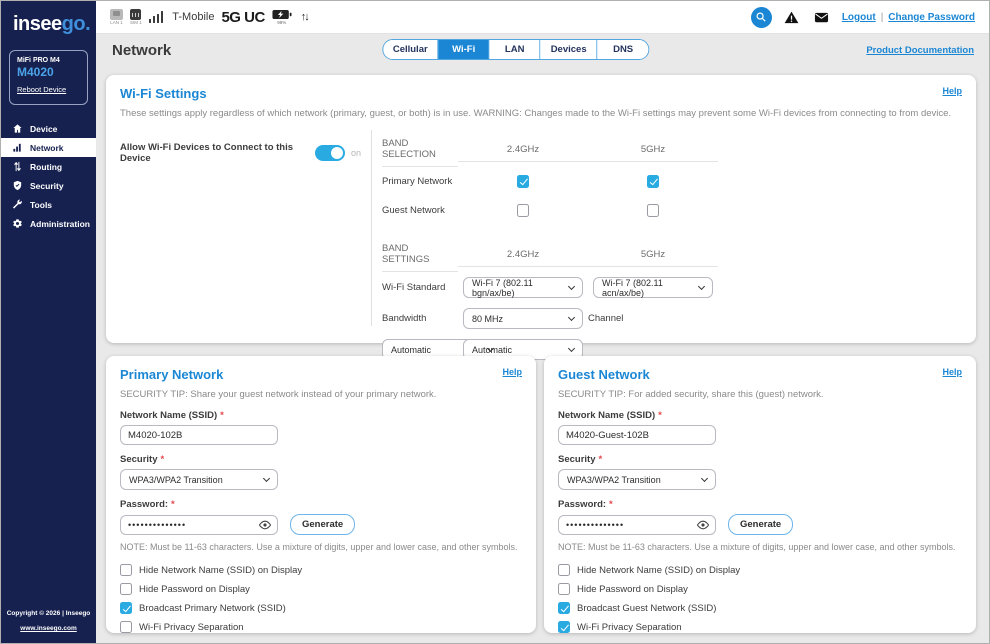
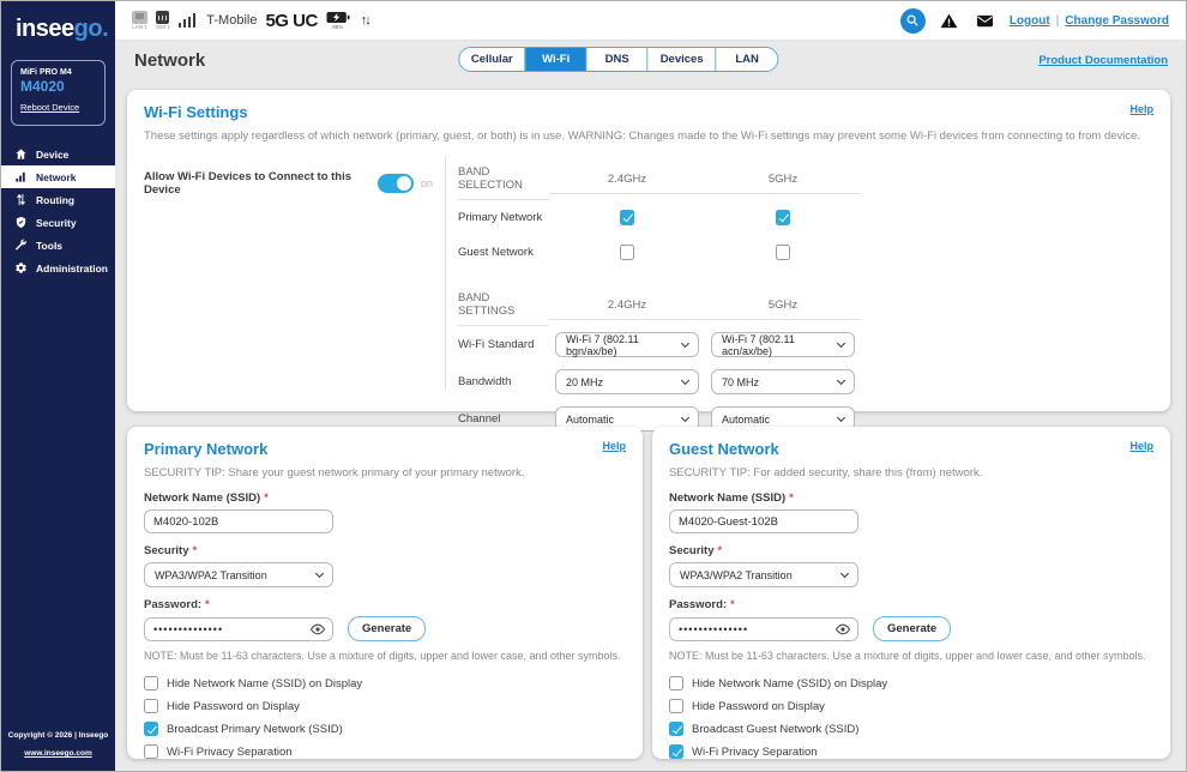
  inseego.
  M4020
  Reboot Device
  Device
  Network
  Routing
  Security
  Tools
  Administration
  T-Mobile
  5G UC
  ↑↓
  Logout
  |
  Change Password
  Network
  Cellular
  Wi-Fi
- LAN
+ DNS
  Devices
- DNS
+ LAN
  Product Documentation
  Wi-Fi Settings
  Help
  These settings apply regardless of which network (primary, guest, or both) is in use. WARNING: Changes made to the Wi-Fi settings may prevent some Wi-Fi devices from connecting to from device.
  Allow Wi-Fi Devices to Connect to this Device
  on
  BAND SELECTION
  2.4GHz
  5GHz
  Primary Network
  Guest Network
  BAND SETTINGS
  2.4GHz
  5GHz
  Wi-Fi Standard
  Wi-Fi 7 (802.11 bgn/ax/be)
  Wi-Fi 7 (802.11 acn/ax/be)
  Bandwidth
+ 20 MHz
- 80 MHz
+ 70 MHz
  Channel
  Automatic
  Automatic
  Primary Network
  Help
- SECURITY TIP: Share your guest network instead of your primary network.
+ SECURITY TIP: Share your guest network primary of your primary network.
  Network Name (SSID) *
  M4020-102B
  Security *
  WPA3/WPA2 Transition
  Password: *
  ••••••••••••••
  Generate
  NOTE: Must be 11-63 characters. Use a mixture of digits, upper and lower case, and other symbols.
  Hide Network Name (SSID) on Display
  Hide Password on Display
  Broadcast Primary Network (SSID)
  Wi-Fi Privacy Separation
  Guest Network
  Help
- SECURITY TIP: For added security, share this (guest) network.
+ SECURITY TIP: For added security, share this (from) network.
  Network Name (SSID) *
  M4020-Guest-102B
  Security *
  WPA3/WPA2 Transition
  Password: *
  ••••••••••••••
  Generate
  NOTE: Must be 11-63 characters. Use a mixture of digits, upper and lower case, and other symbols.
  Hide Network Name (SSID) on Display
  Hide Password on Display
  Broadcast Guest Network (SSID)
  Wi-Fi Privacy Separation
